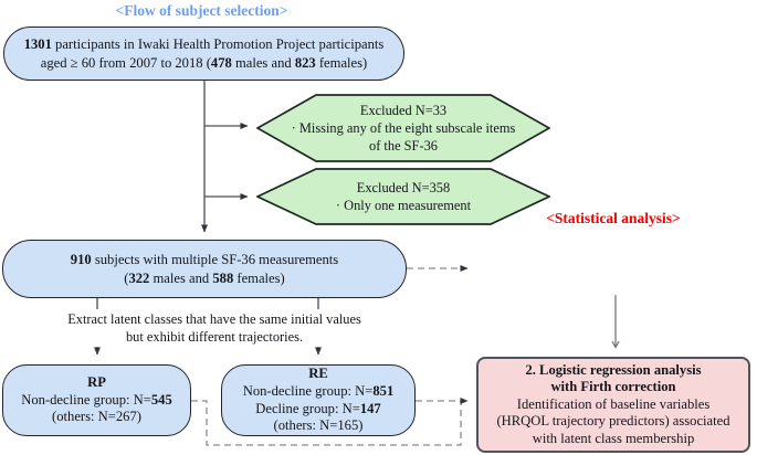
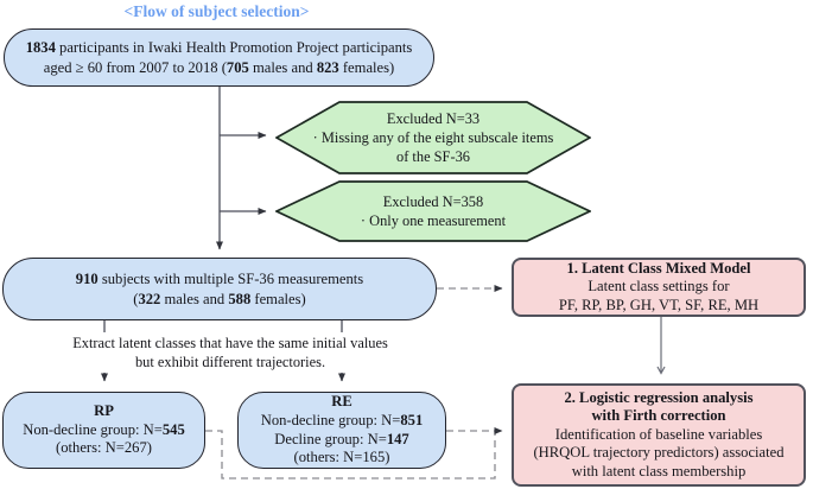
  <Flow of subject selection>
- <Statistical analysis>
- 1301 participants in Iwaki Health Promotion Project participants
+ 1834 participants in Iwaki Health Promotion Project participants
- aged ≥ 60 from 2007 to 2018 (478 males and 823 females)
+ aged ≥ 60 from 2007 to 2018 (705 males and 823 females)
  Excluded N=33
  · Missing any of the eight subscale items
  of the SF-36
  Excluded N=358
  · Only one measurement
  910 subjects with multiple SF-36 measurements
  (322 males and 588 females)
+ 1. Latent Class Mixed Model
+ Latent class settings for
+ PF, RP, BP, GH, VT, SF, RE, MH
  Extract latent classes that have the same initial values
  but exhibit different trajectories.
  RP
  Non-decline group: N=545
  (others: N=267)
  RE
  Non-decline group: N=851
  Decline group: N=147
  (others: N=165)
  2. Logistic regression analysis
  with Firth correction
  Identification of baseline variables
  (HRQOL trajectory predictors) associated
  with latent class membership
